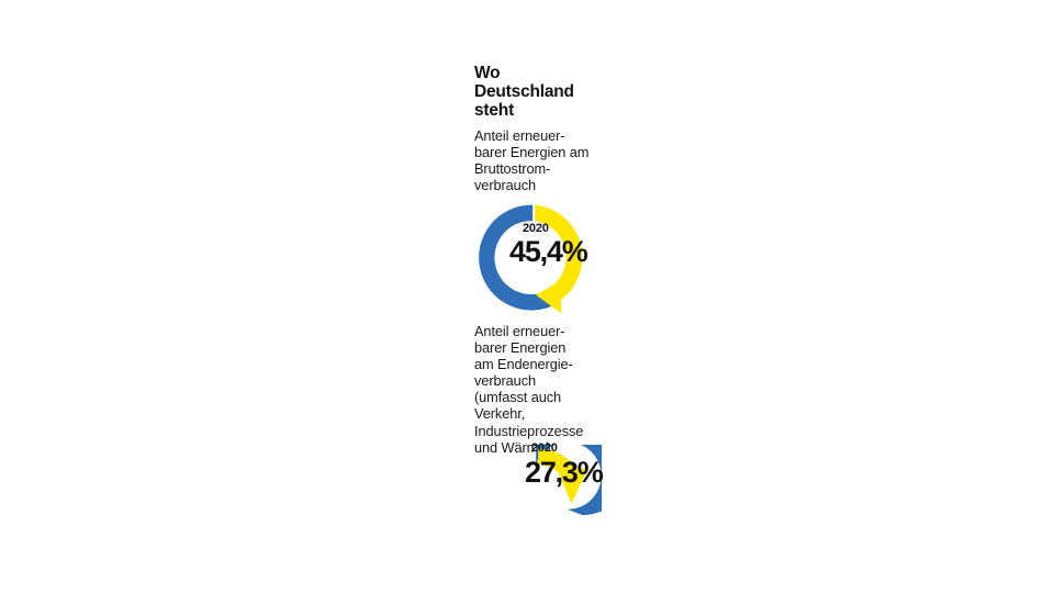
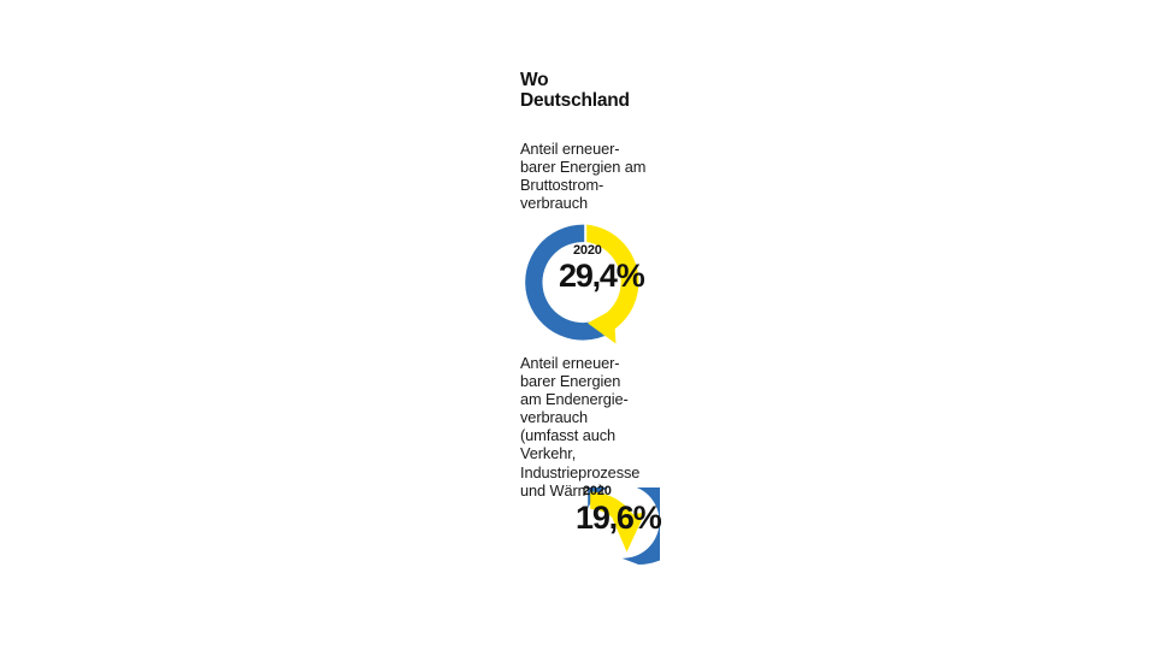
  Wo
  Deutschland
- steht
  Anteil erneuer-
  barer Energien am
  Bruttostrom-
  verbrauch
  2020
- 45,4%
+ 29,4%
  Anteil erneuer-
  barer Energien
  am Endenergie-
  verbrauch
  (umfasst auch
  Verkehr,
  Industrieprozesse
  und Wärm
  2020
- 27,3%
+ 19,6%
